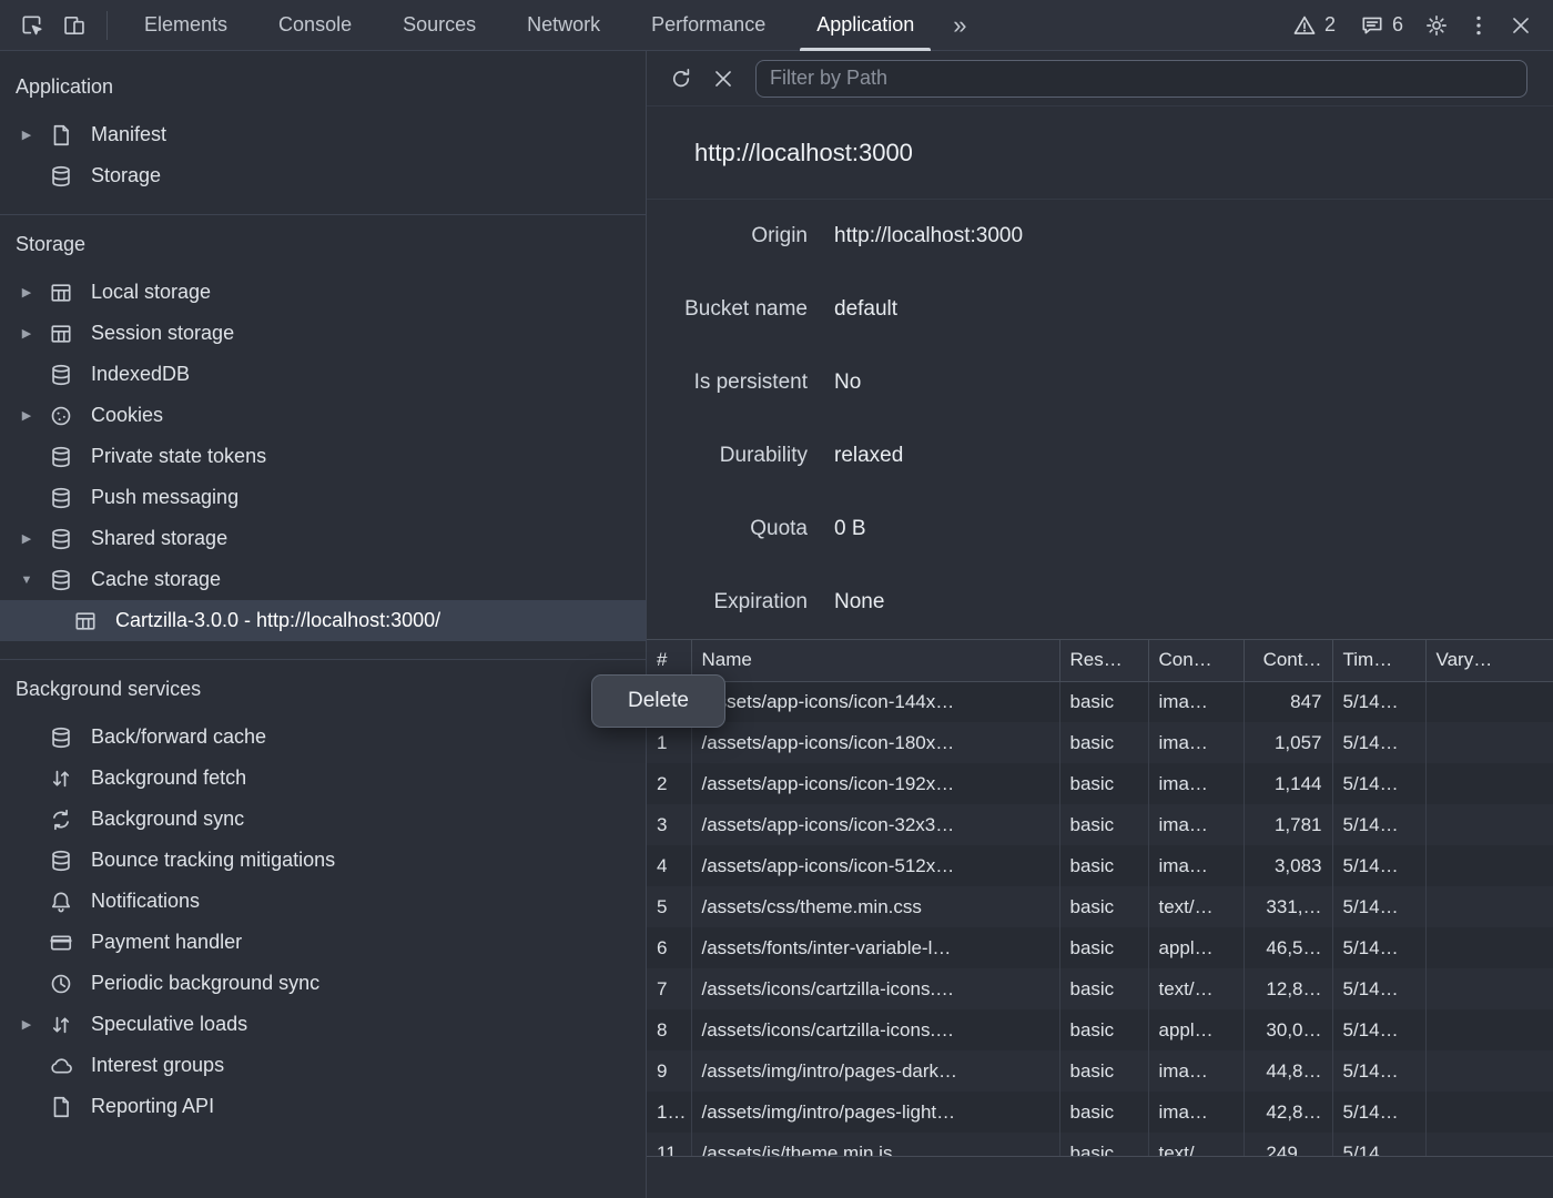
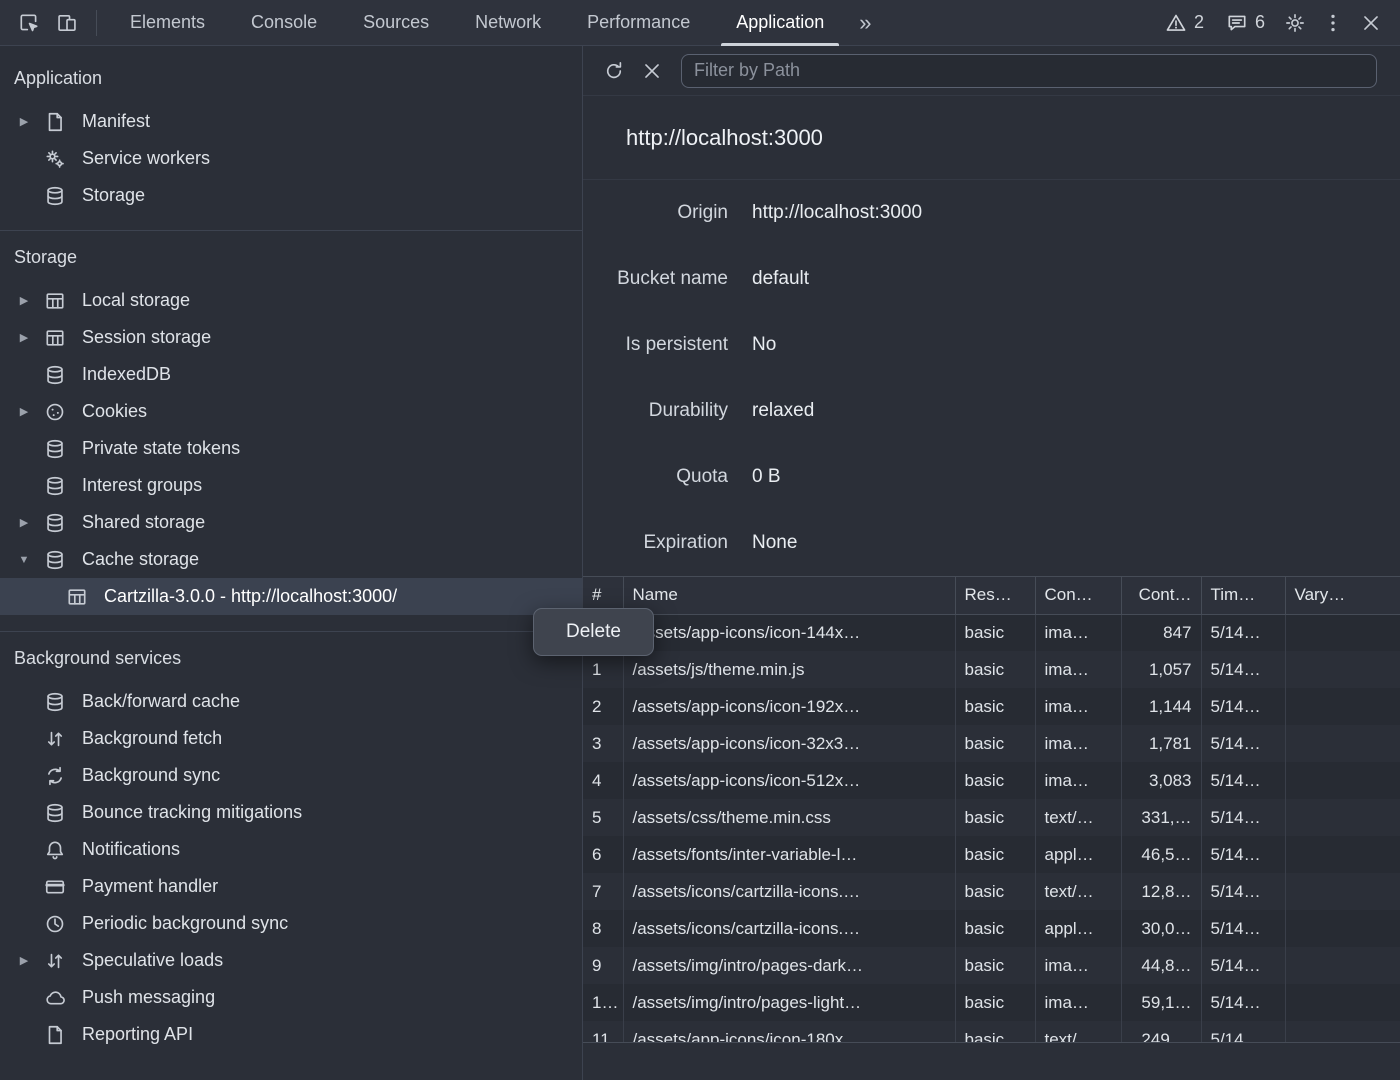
  Elements
  Console
  Sources
  Network
  Performance
  Application
  »
  2
  6
  Application
  ▶
  Manifest
+ Service workers
  Storage
  Storage
  ▶
  Local storage
  ▶
  Session storage
  IndexedDB
  ▶
  Cookies
  Private state tokens
- Push messaging
+ Interest groups
  ▶
  Shared storage
  ▼
  Cache storage
  Cartzilla-3.0.0 - http://localhost:3000/
  Background services
  Back/forward cache
  Background fetch
  Background sync
  Bounce tracking mitigations
  Notifications
  Payment handler
  Periodic background sync
  ▶
  Speculative loads
- Interest groups
+ Push messaging
  Reporting API
  Filter by Path
  http://localhost:3000
  Origin
  http://localhost:3000
  Bucket name
  default
  Is persistent
  No
  Durability
  relaxed
  Quota
  0 B
  Expiration
  None
  #	Name	Res…	Con…	Cont…	Tim…	Vary…
  	sets/app-icons/icon-144x…	basic	ima…	847	5/14…
- 1	/assets/app-icons/icon-180x…	basic	ima…	1,057	5/14…
+ 1	/assets/js/theme.min.js	basic	ima…	1,057	5/14…
  2	/assets/app-icons/icon-192x…	basic	ima…	1,144	5/14…
  3	/assets/app-icons/icon-32x3…	basic	ima…	1,781	5/14…
  4	/assets/app-icons/icon-512x…	basic	ima…	3,083	5/14…
  5	/assets/css/theme.min.css	basic	text/…	331,…	5/14…
  6	/assets/fonts/inter-variable-l…	basic	appl…	46,5…	5/14…
  7	/assets/icons/cartzilla-icons.…	basic	text/…	12,8…	5/14…
  8	/assets/icons/cartzilla-icons.…	basic	appl…	30,0…	5/14…
  9	/assets/img/intro/pages-dark…	basic	ima…	44,8…	5/14…
- 1…	/assets/img/intro/pages-light…	basic	ima…	42,8…	5/14…
+ 1…	/assets/img/intro/pages-light…	basic	ima…	59,1…	5/14…
- 11	/assets/js/theme.min.js	basic	text/…	249,…	5/14…
+ 11	/assets/app-icons/icon-180x…	basic	text/…	249,…	5/14…
  Delete
